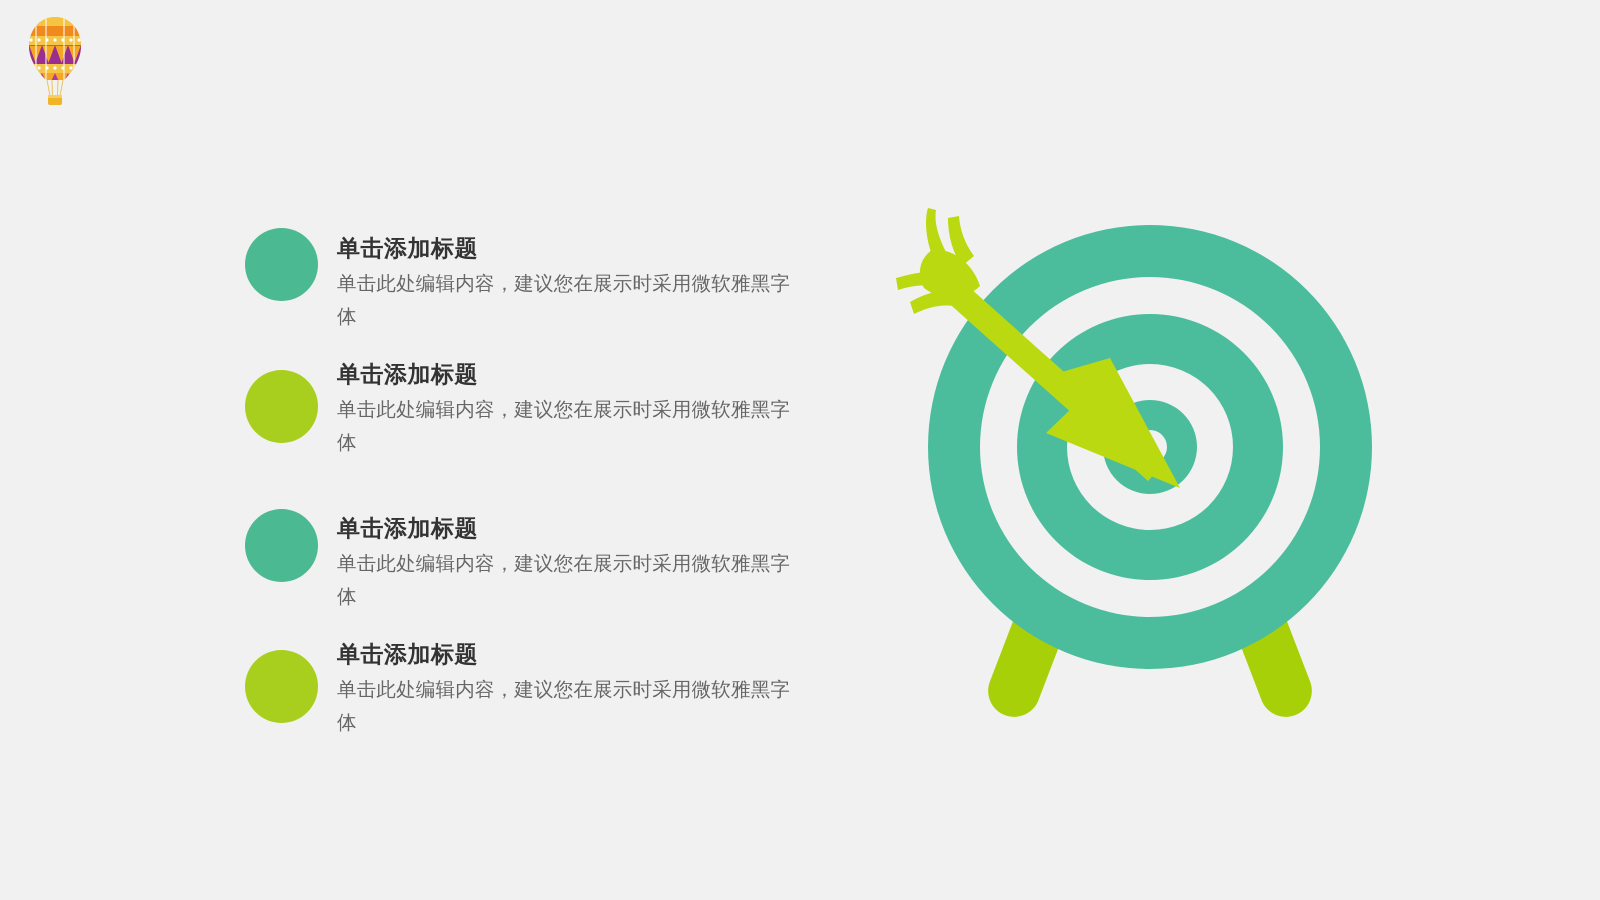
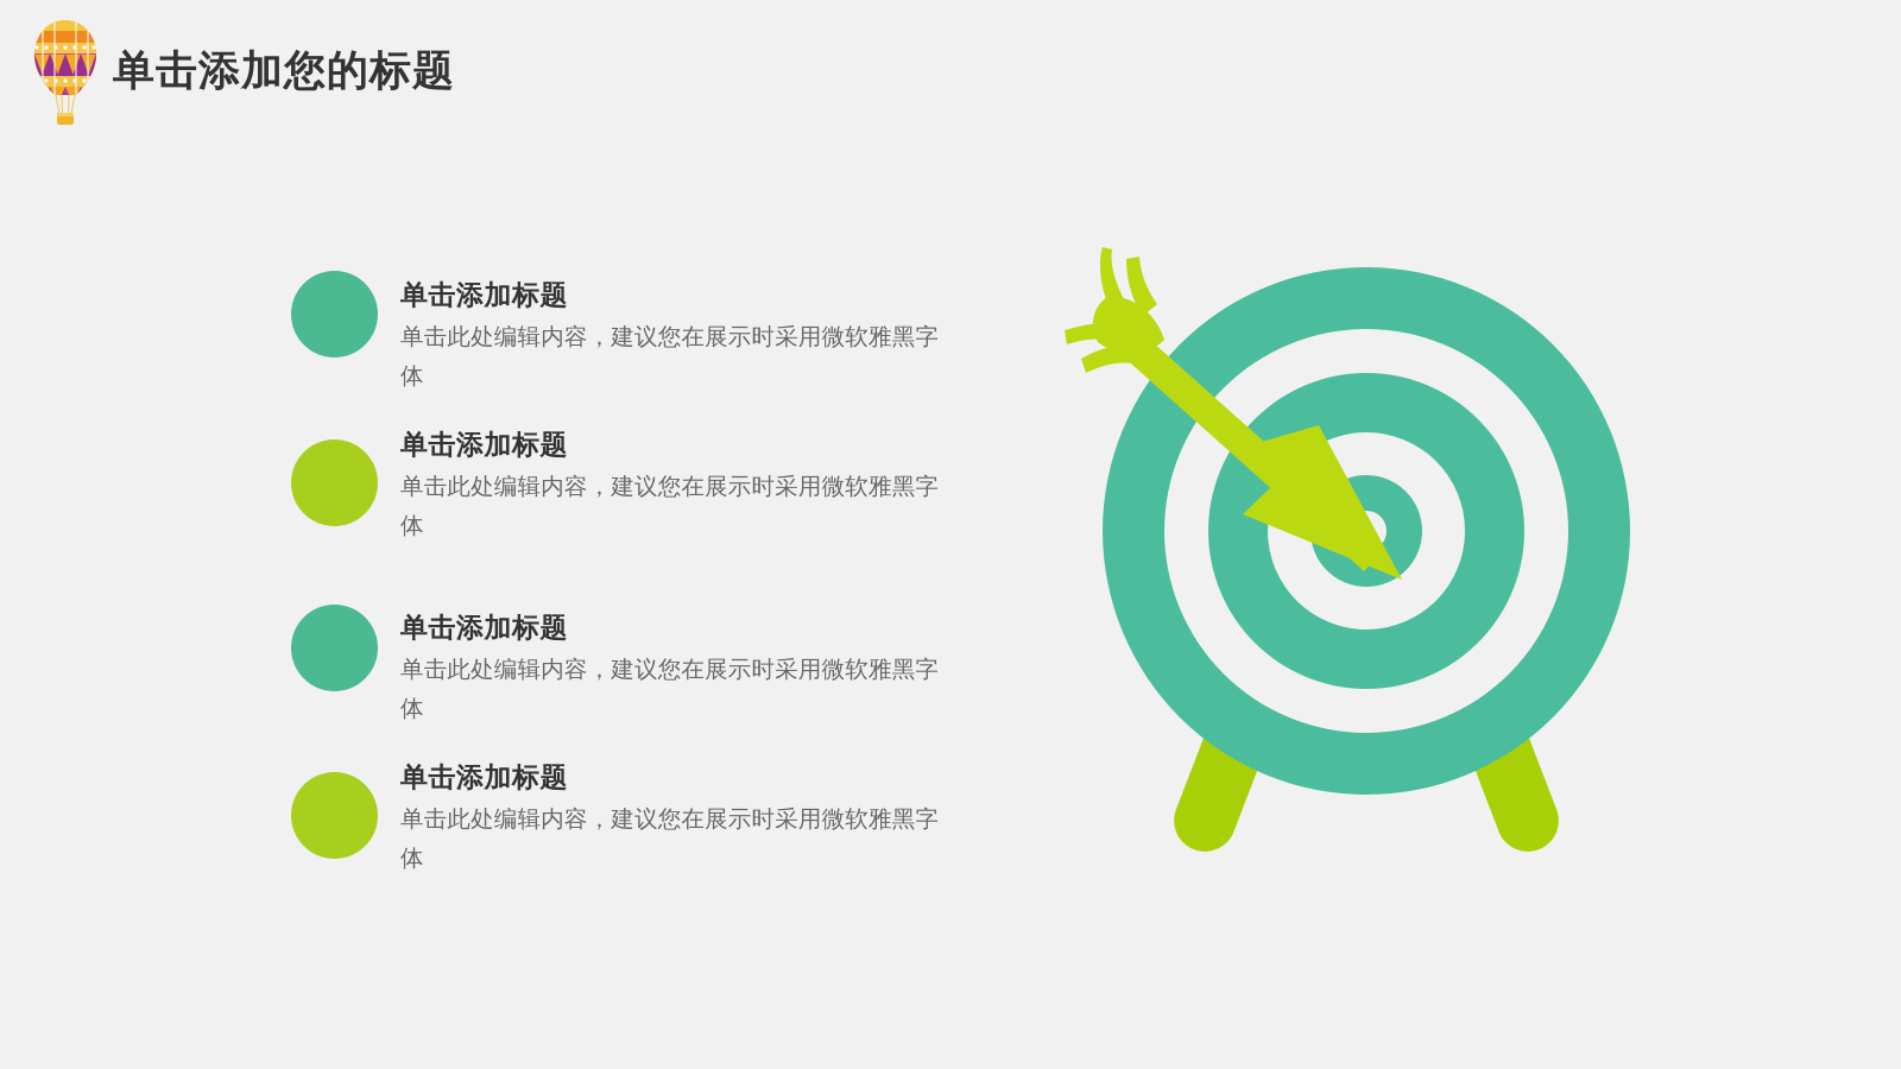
+ 单击添加您的标题
  单击添加标题
  单击此处编辑内容，建议您在展示时采用微软雅黑字体
  单击添加标题
  单击此处编辑内容，建议您在展示时采用微软雅黑字体
  单击添加标题
  单击此处编辑内容，建议您在展示时采用微软雅黑字体
  单击添加标题
  单击此处编辑内容，建议您在展示时采用微软雅黑字体
